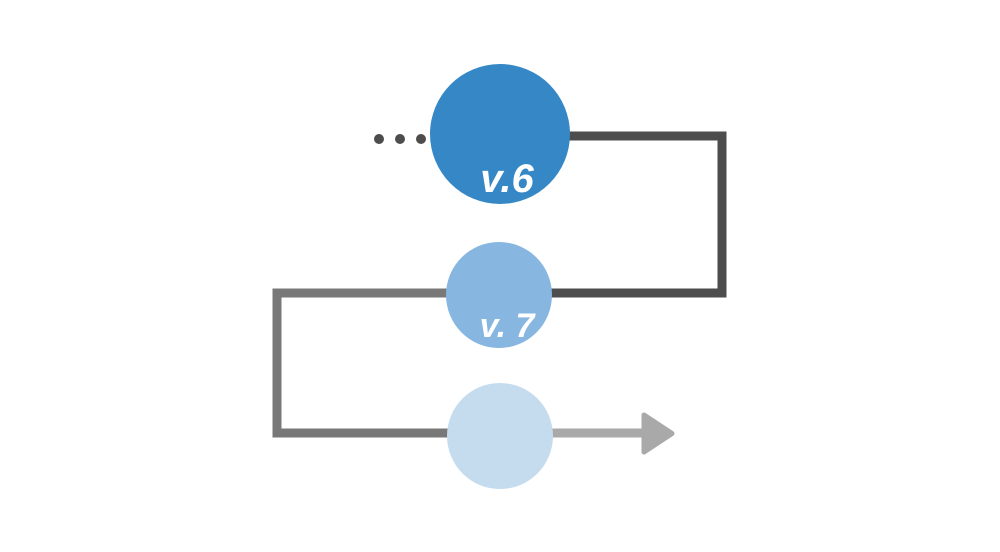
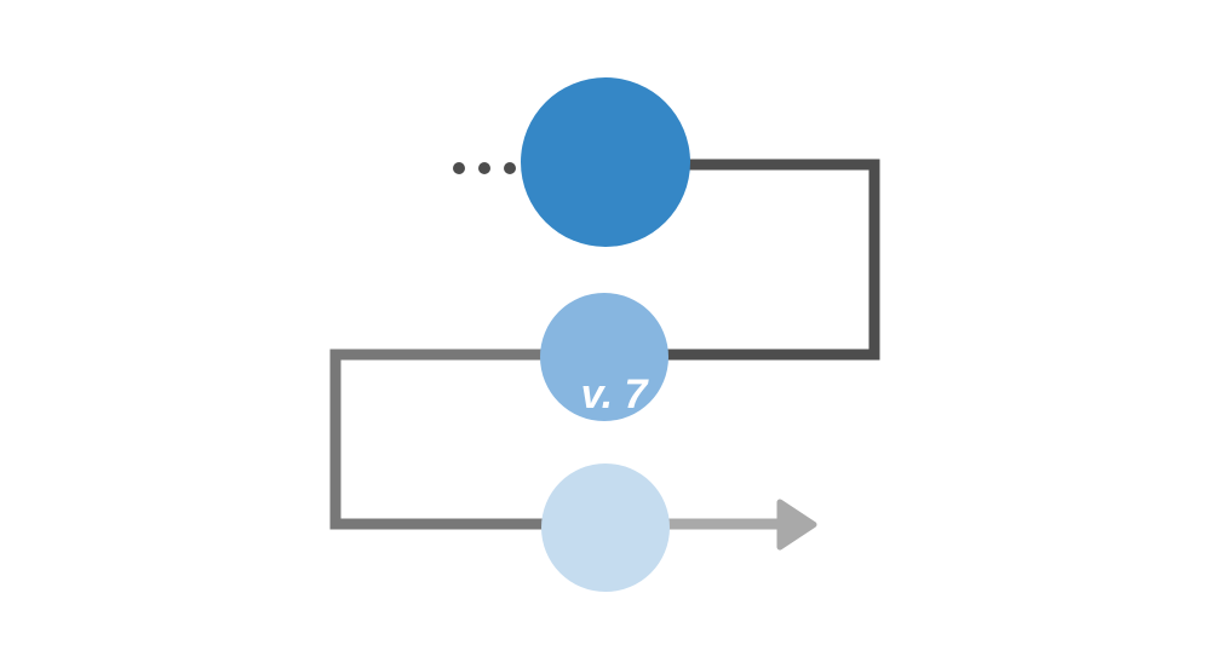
- v.6
  v. 7
